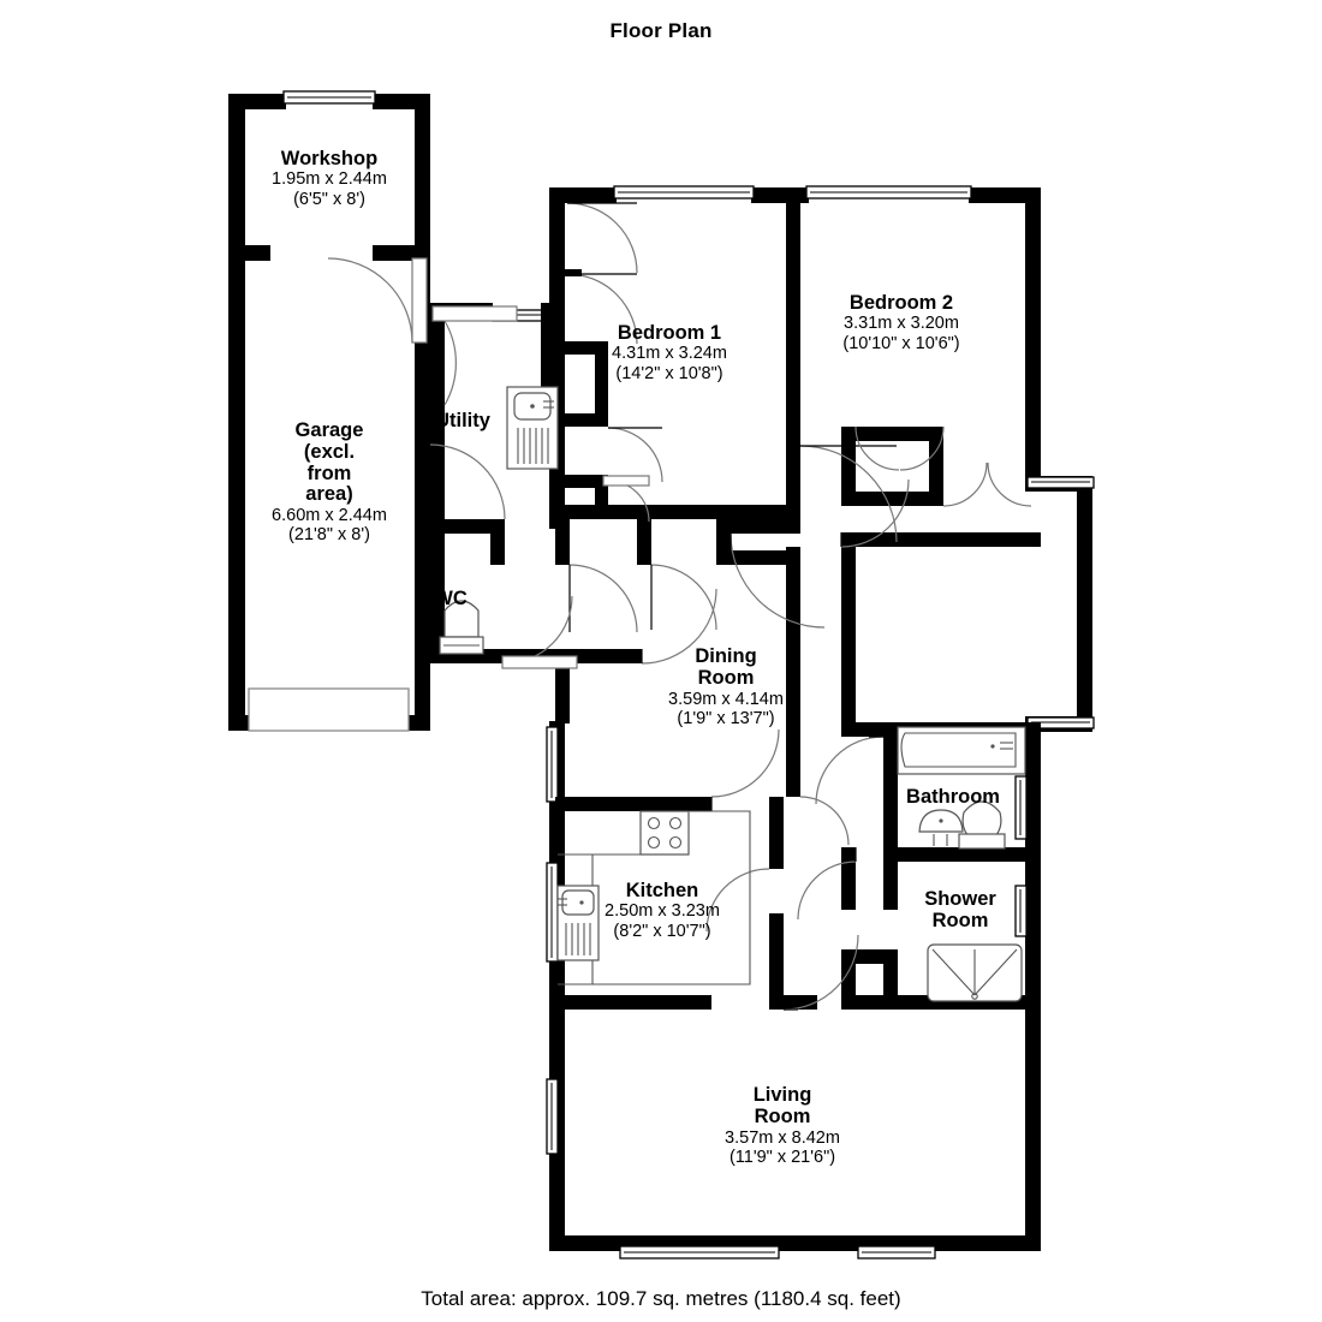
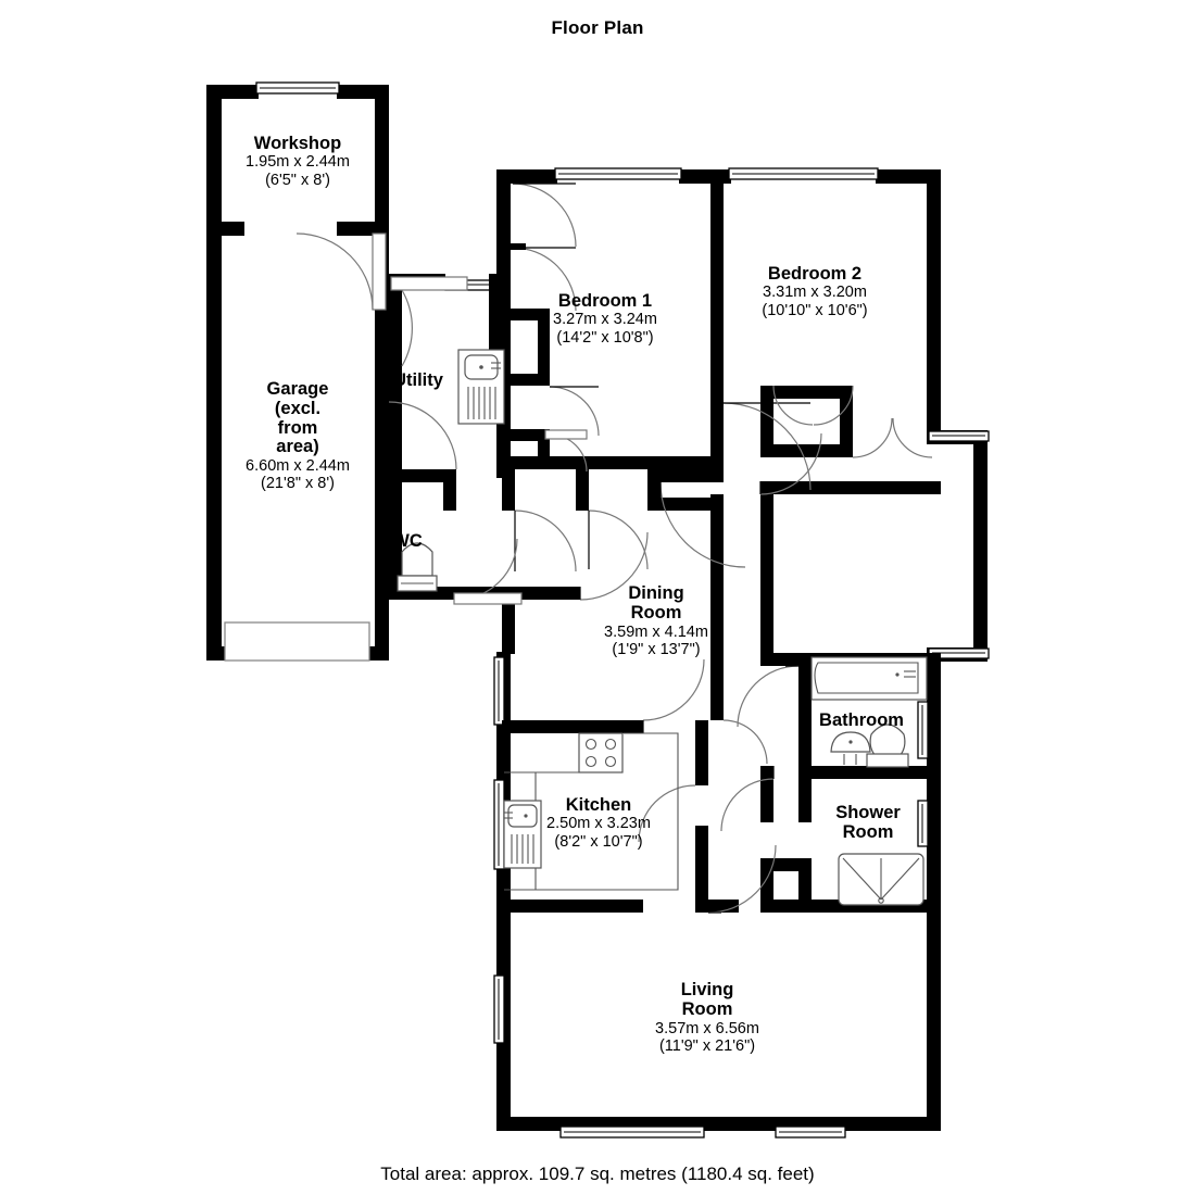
  Floor Plan
  Workshop
  1.95m x 2.44m
  (6'5" x 8')
  Garage
  (excl.
  from
  area)
  6.60m x 2.44m
  (21'8" x 8')
  Utility
  WC
  Bedroom 1
- 4.31m x 3.24m
+ 3.27m x 3.24m
  (14'2" x 10'8")
  Bedroom 2
  3.31m x 3.20m
  (10'10" x 10'6")
  Dining
  Room
  3.59m x 4.14m
  (1'9" x 13'7")
  Kitchen
  2.50m x 3.23m
  (8'2" x 10'7")
  Bathroom
  Shower
  Room
  Living
  Room
- 3.57m x 8.42m
+ 3.57m x 6.56m
  (11'9" x 21'6")
  Total area: approx. 109.7 sq. metres (1180.4 sq. feet)
